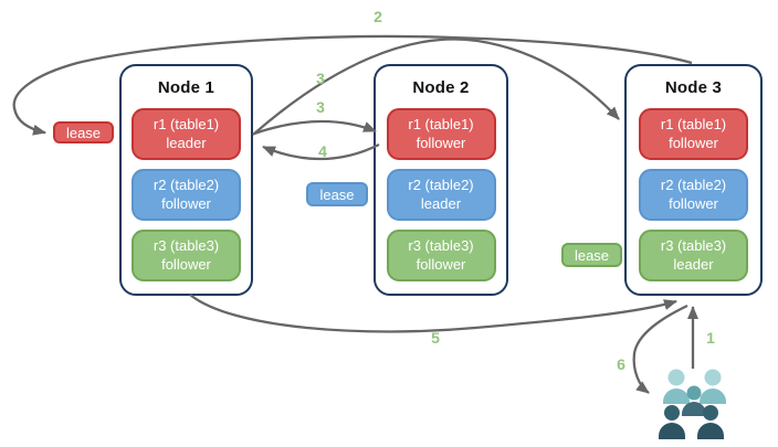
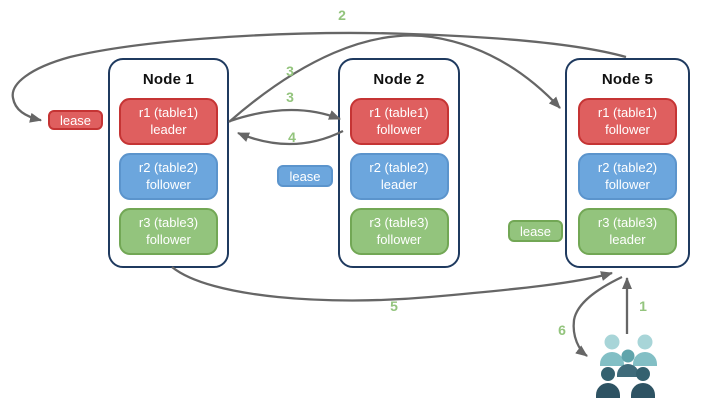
  Node 1
  r1 (table1)
  leader
  r2 (table2)
  follower
  r3 (table3)
  follower
  Node 2
  r1 (table1)
  follower
  r2 (table2)
  leader
  r3 (table3)
  follower
- Node 3
+ Node 5
  r1 (table1)
  follower
  r2 (table2)
  follower
  r3 (table3)
  leader
  lease
  lease
  lease
  2
  3
  3
  4
  5
  1
  6
